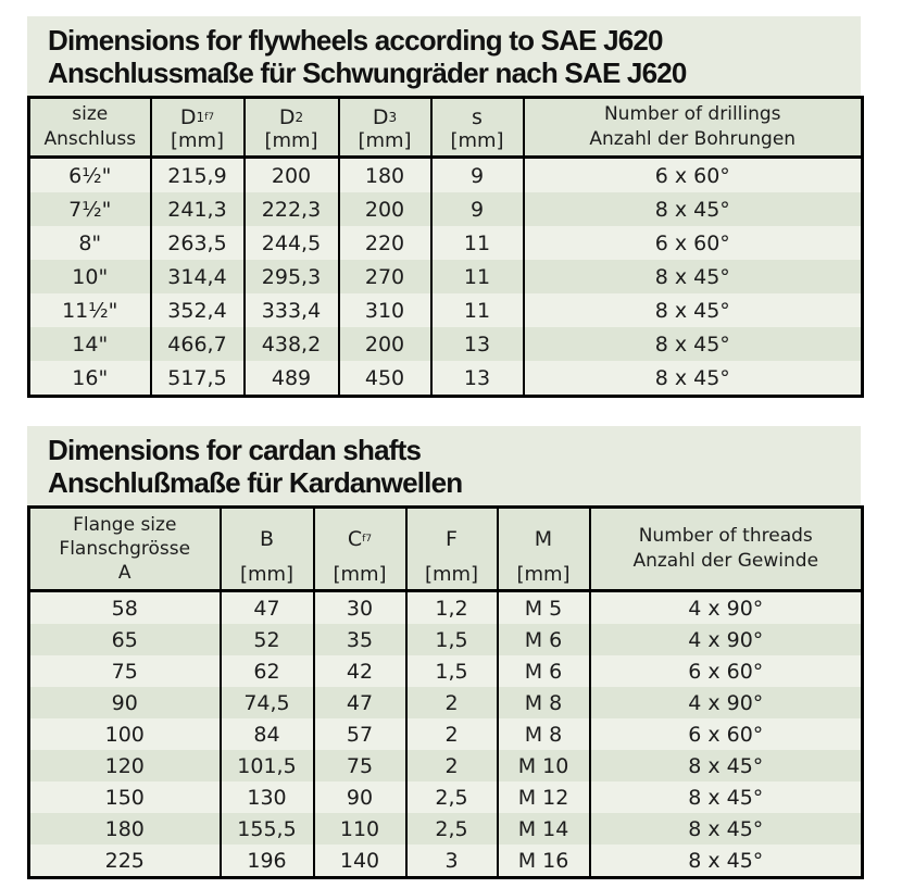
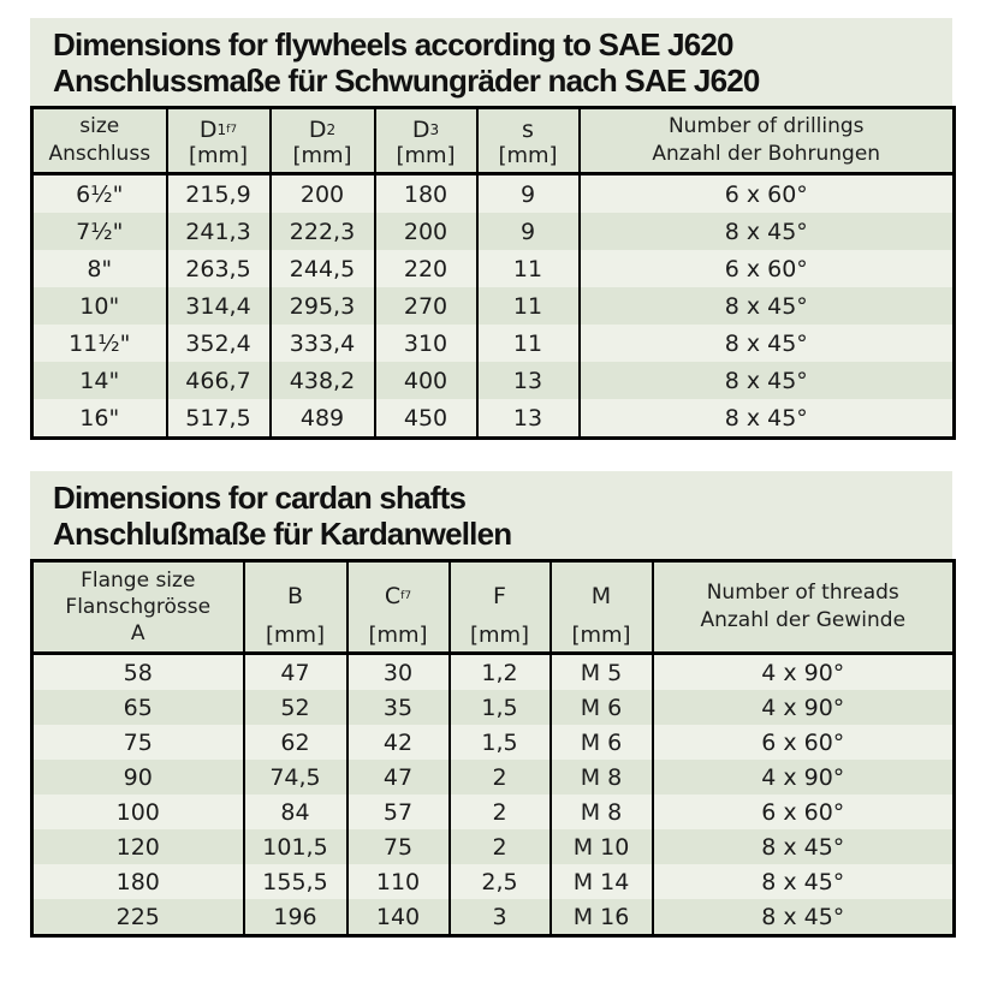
  Dimensions for flywheels according to SAE J620
  Anschlussmaße für Schwungräder nach SAE J620
  size Anschluss	D1f7 [mm]	D2 [mm]	D3 [mm]	s [mm]	Number of drillings Anzahl der Bohrungen
  6½"	215,9	200	180	9	6 x 60°
  7½"	241,3	222,3	200	9	8 x 45°
  8"	263,5	244,5	220	11	6 x 60°
  10"	314,4	295,3	270	11	8 x 45°
  11½"	352,4	333,4	310	11	8 x 45°
- 14"	466,7	438,2	200	13	8 x 45°
+ 14"	466,7	438,2	400	13	8 x 45°
  16"	517,5	489	450	13	8 x 45°
  Dimensions for cardan shafts
  Anschlußmaße für Kardanwellen
  Flange size Flanschgrösse A	B [mm]	Cf7 [mm]	F [mm]	M [mm]	Number of threads Anzahl der Gewinde
  58	47	30	1,2	M 5	4 x 90°
  65	52	35	1,5	M 6	4 x 90°
  75	62	42	1,5	M 6	6 x 60°
  90	74,5	47	2	M 8	4 x 90°
  100	84	57	2	M 8	6 x 60°
  120	101,5	75	2	M 10	8 x 45°
- 150	130	90	2,5	M 12	8 x 45°
  180	155,5	110	2,5	M 14	8 x 45°
  225	196	140	3	M 16	8 x 45°
